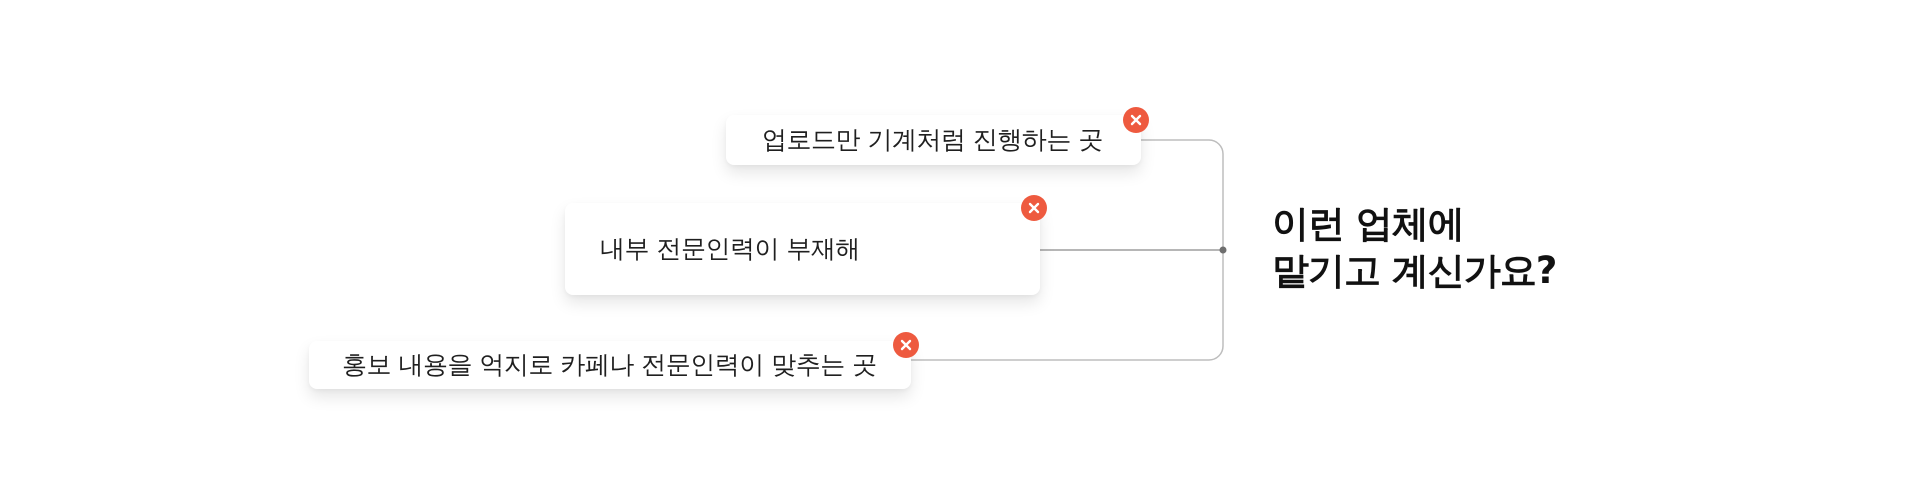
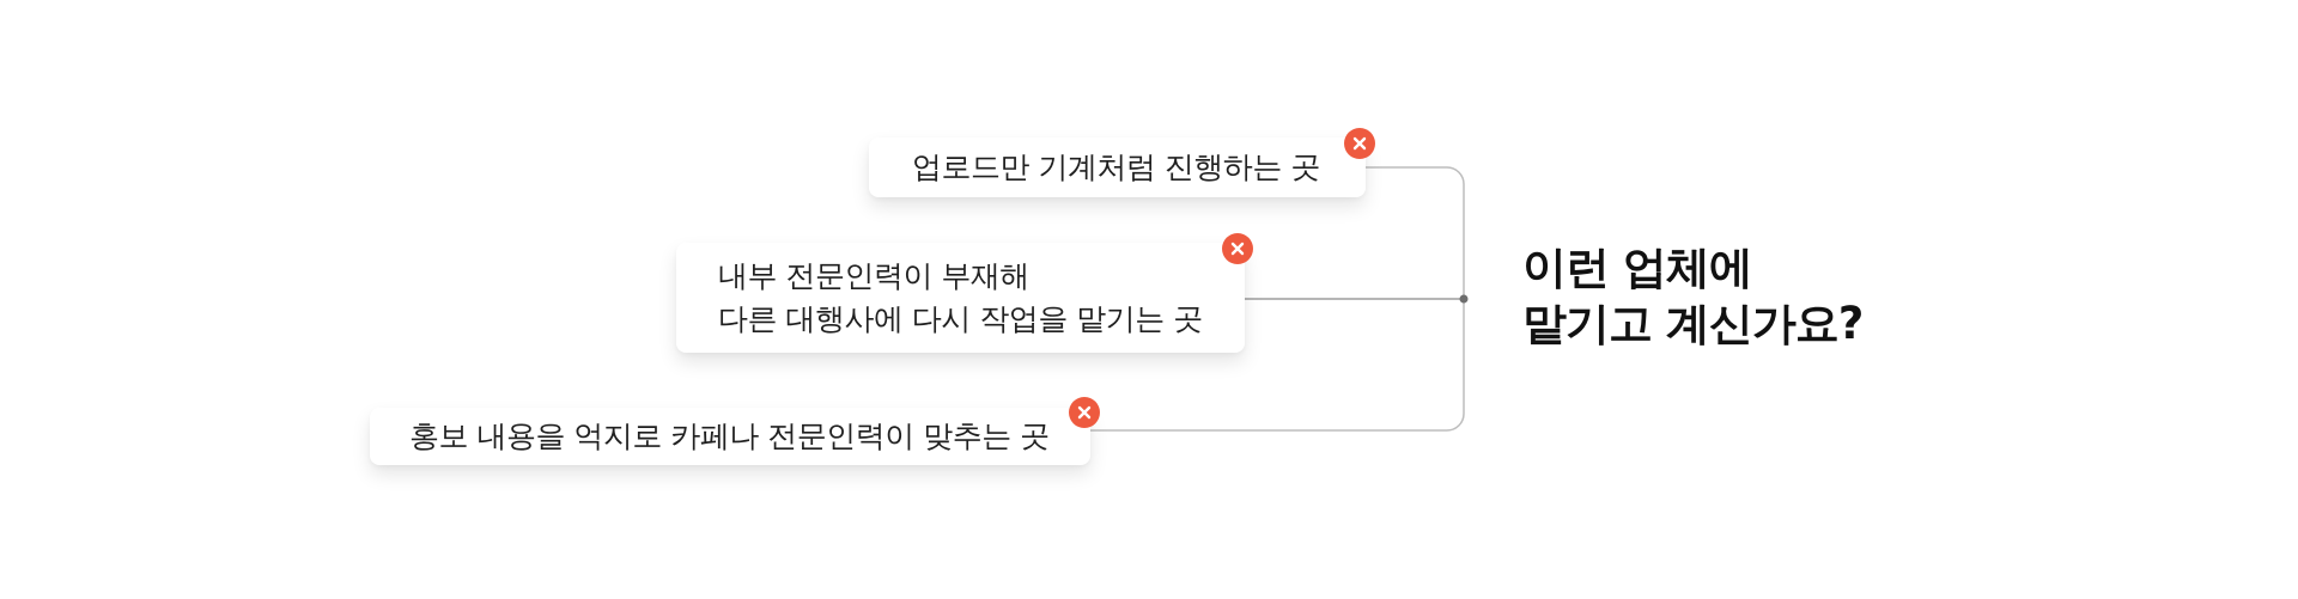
  업로드만 기계처럼 진행하는 곳
  내부 전문인력이 부재해
+ 다른 대행사에 다시 작업을 맡기는 곳
  홍보 내용을 억지로 카페나 전문인력이 맞추는 곳
  이런 업체에
  맡기고 계신가요?
